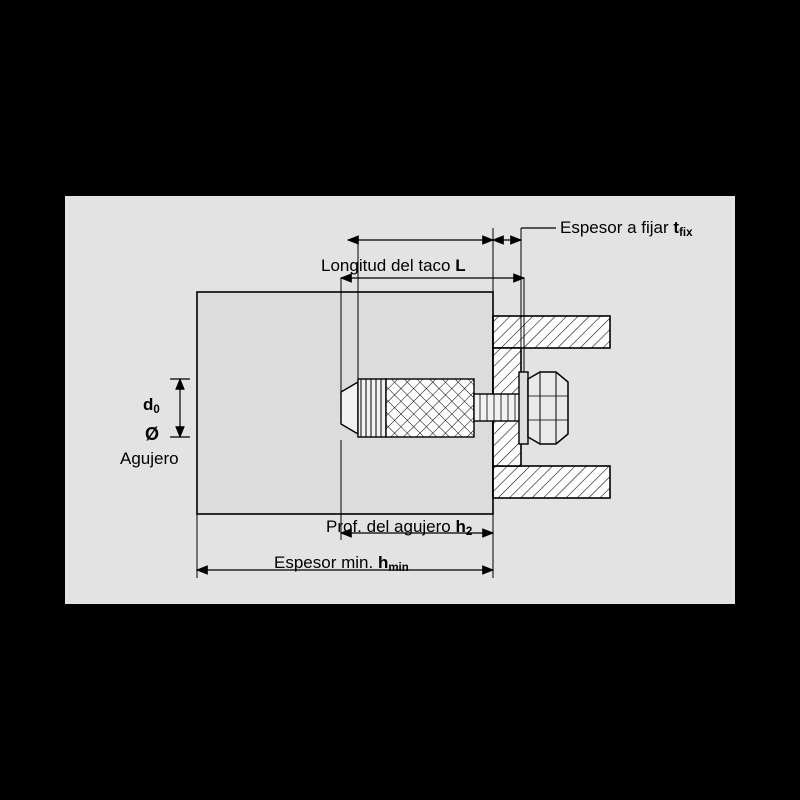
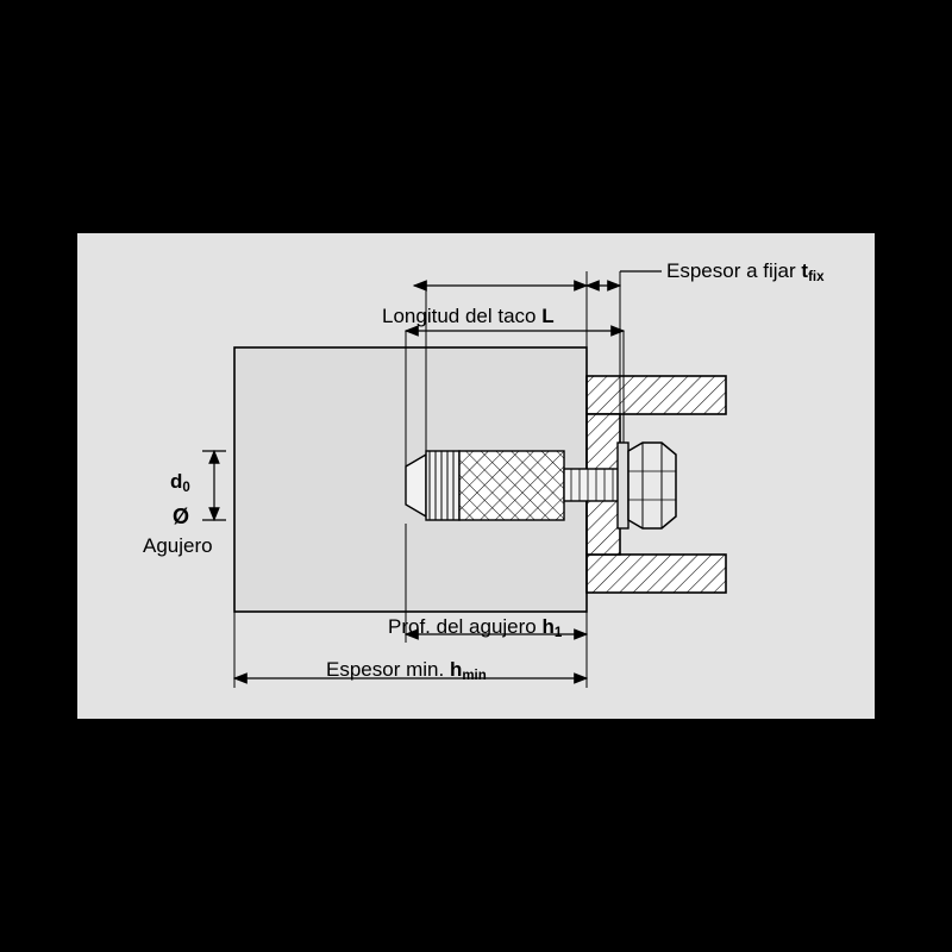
  Espesor a fijar tfix
  Longitud del taco L
  d0
  Ø
  Agujero
- Prof. del agujero h2
+ Prof. del agujero h1
  Espesor min. hmin
